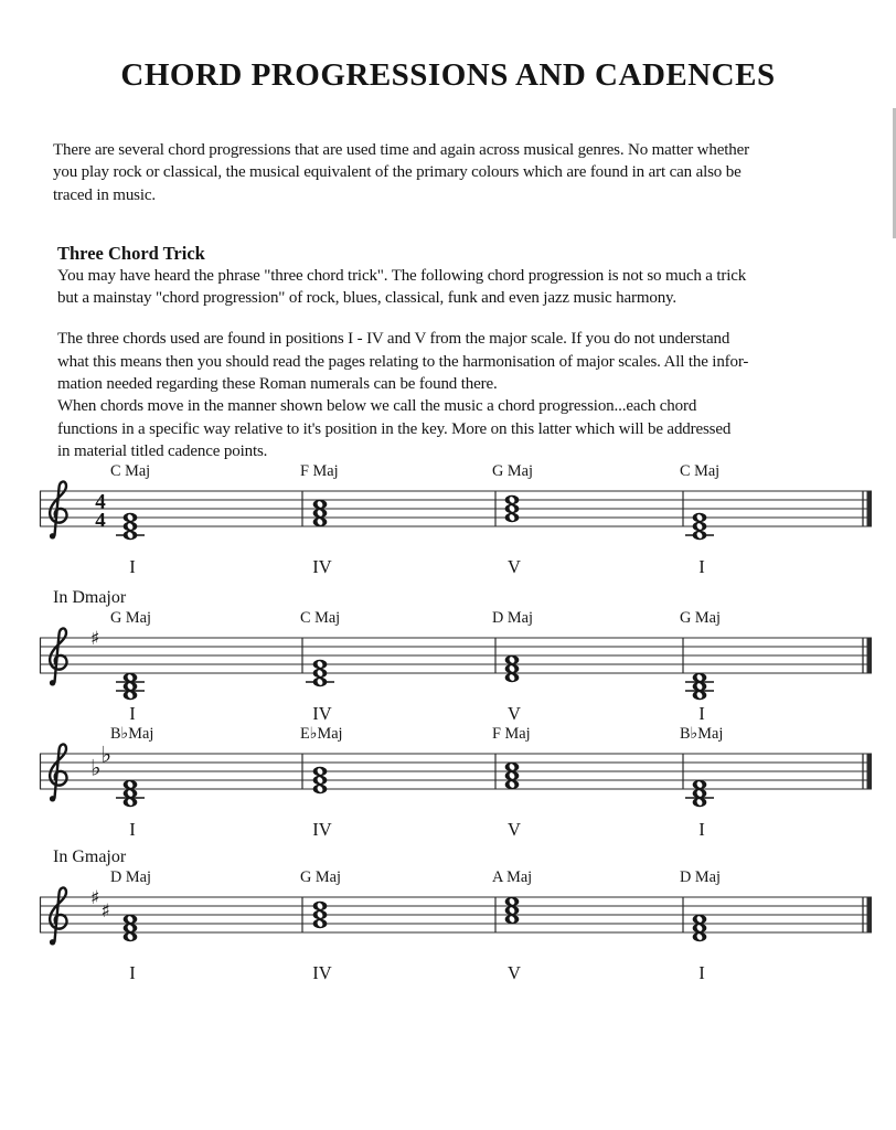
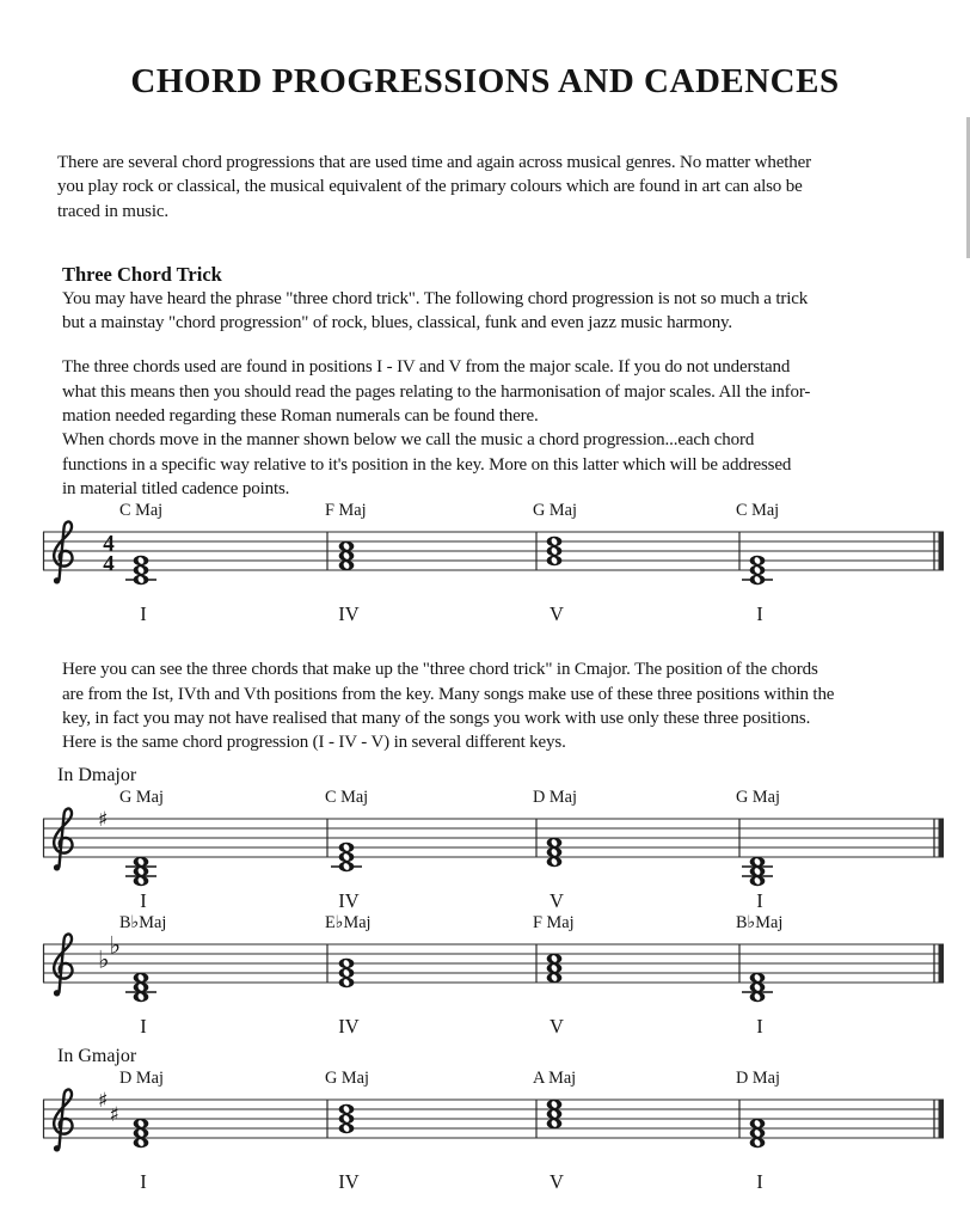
  CHORD PROGRESSIONS AND CADENCES
  There are several chord progressions that are used time and again across musical genres. No matter whether
  you play rock or classical, the musical equivalent of the primary colours which are found in art can also be
  traced in music.
  Three Chord Trick
  You may have heard the phrase "three chord trick". The following chord progression is not so much a trick
  but a mainstay "chord progression" of rock, blues, classical, funk and even jazz music harmony.
  The three chords used are found in positions I - IV and V from the major scale. If you do not understand
  what this means then you should read the pages relating to the harmonisation of major scales. All the infor-
  mation needed regarding these Roman numerals can be found there.
  When chords move in the manner shown below we call the music a chord progression...each chord
  functions in a specific way relative to it's position in the key. More on this latter which will be addressed
  in material titled cadence points.
  4
  4
  C Maj
  I
  F Maj
  IV
  G Maj
  V
  C Maj
  I
+ Here you can see the three chords that make up the "three chord trick" in Cmajor. The position of the chords
+ are from the Ist, IVth and Vth positions from the key. Many songs make use of these three positions within the
+ key, in fact you may not have realised that many of the songs you work with use only these three positions.
+ Here is the same chord progression (I - IV - V) in several different keys.
  In Dmajor
  ♯
  G Maj
  I
  C Maj
  IV
  D Maj
  V
  G Maj
  I
  ♭
  ♭
  B♭Maj
  I
  E♭Maj
  IV
  F Maj
  V
  B♭Maj
  I
  In Gmajor
  ♯
  ♯
  D Maj
  I
  G Maj
  IV
  A Maj
  V
  D Maj
  I
